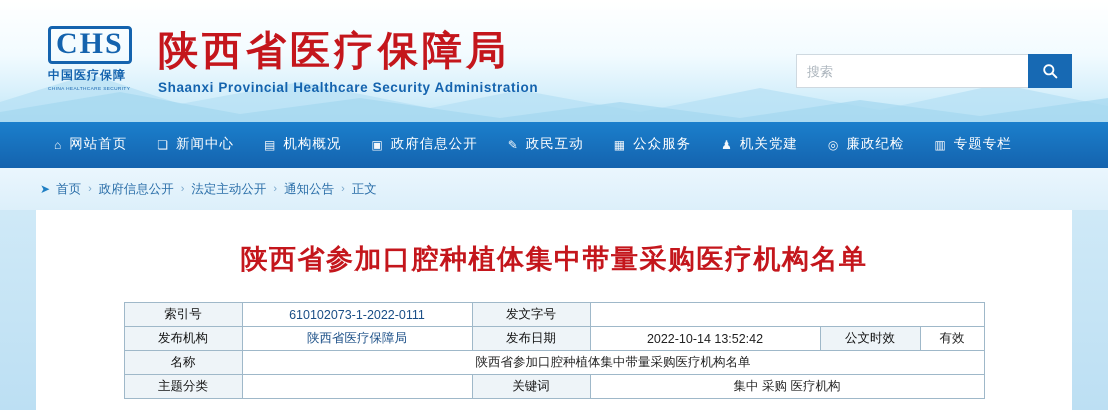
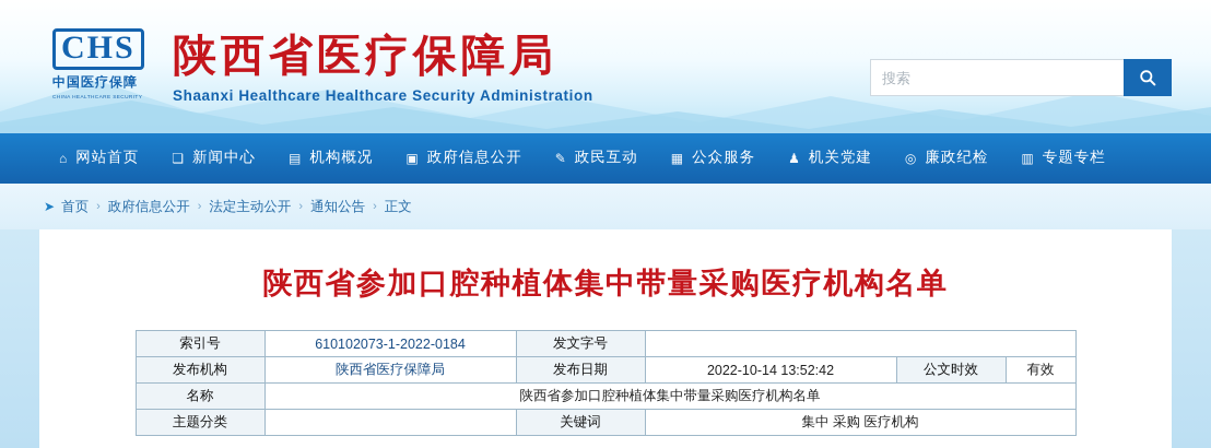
  CHS
  中国医疗保障
  陕西省医疗保障局
- Shaanxi Provincial Healthcare Security Administration
+ Shaanxi Healthcare Healthcare Security Administration
  搜索
  ⌂
  网站首页
  ❏
  新闻中心
  ▤
  机构概况
  ▣
  政府信息公开
  ✎
  政民互动
  ▦
  公众服务
  ♟
  机关党建
  ◎
  廉政纪检
  ▥
  专题专栏
  ➤
  首页
  ›
  政府信息公开
  ›
  法定主动公开
  ›
  通知公告
  ›
  正文
  陕西省参加口腔种植体集中带量采购医疗机构名单
- 索引号	610102073-1-2022-0111	发文字号
+ 索引号	610102073-1-2022-0184	发文字号
  发布机构	陕西省医疗保障局	发布日期	2022-10-14 13:52:42	公文时效	有效
  名称	陕西省参加口腔种植体集中带量采购医疗机构名单
  主题分类		关键词	集中 采购 医疗机构
